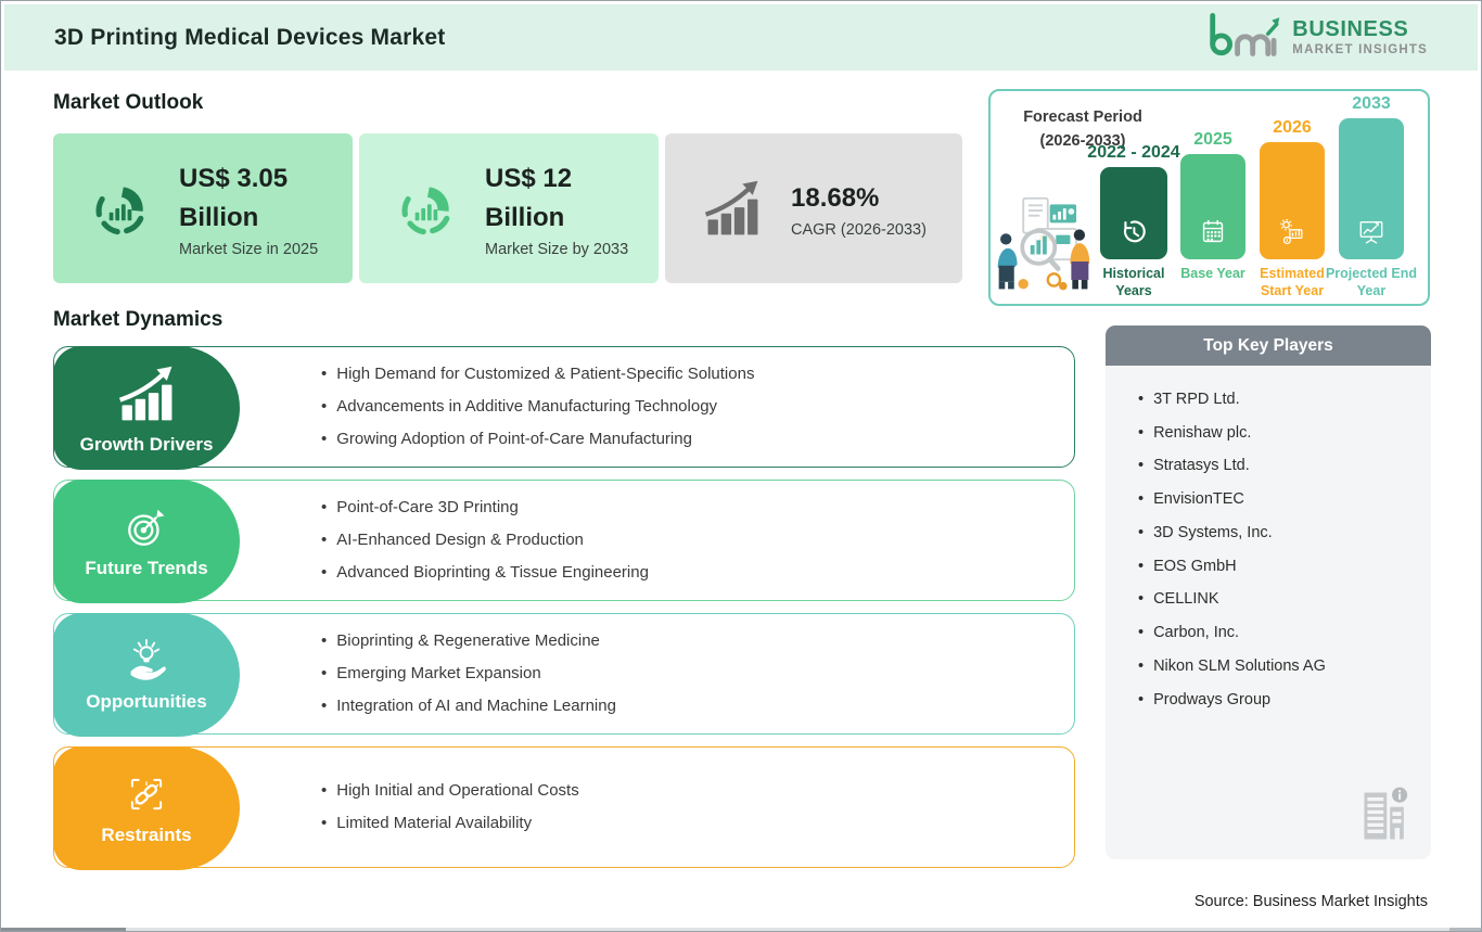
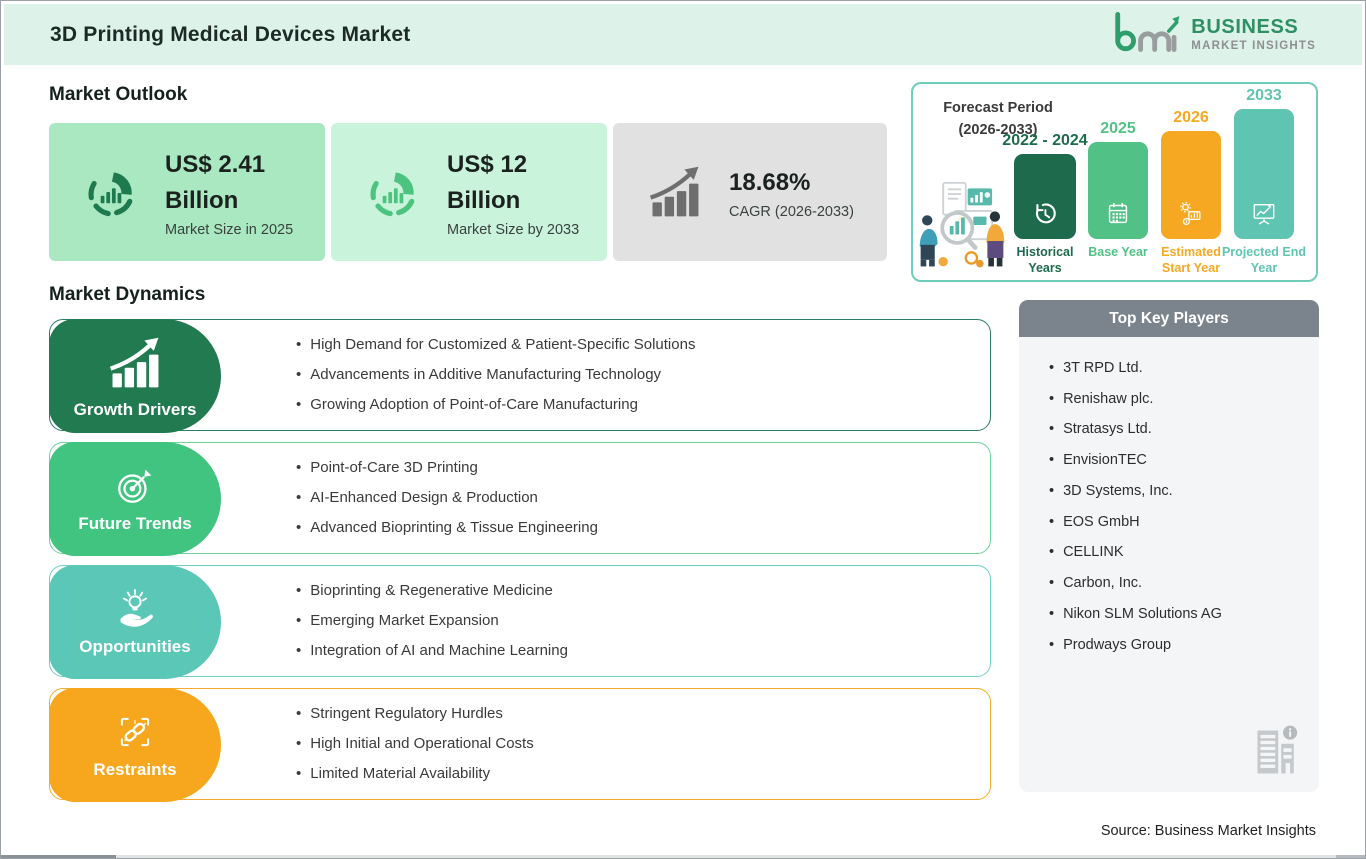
  3D Printing Medical Devices Market
  BUSINESS
  MARKET INSIGHTS
  Market Outlook
- US$ 3.05
+ US$ 2.41
  Billion
  Market Size in 2025
  US$ 12
  Billion
  Market Size by 2033
  18.68%
  CAGR (2026-2033)
  Forecast Period
  (2026-2033)
  2022 - 2024
  Historical Years
  2025
  Base Year
  2026
  Estimated Start Year
  2033
  Projected End Year
  Market Dynamics
  Growth Drivers
  High Demand for Customized & Patient-Specific Solutions
  Advancements in Additive Manufacturing Technology
  Growing Adoption of Point-of-Care Manufacturing
  Future Trends
  Point-of-Care 3D Printing
  AI-Enhanced Design & Production
  Advanced Bioprinting & Tissue Engineering
  Opportunities
  Bioprinting & Regenerative Medicine
  Emerging Market Expansion
  Integration of AI and Machine Learning
  Restraints
+ Stringent Regulatory Hurdles
  High Initial and Operational Costs
  Limited Material Availability
  Top Key Players
  3T RPD Ltd.
  Renishaw plc.
  Stratasys Ltd.
  EnvisionTEC
  3D Systems, Inc.
  EOS GmbH
  CELLINK
  Carbon, Inc.
  Nikon SLM Solutions AG
  Prodways Group
  Source: Business Market Insights
